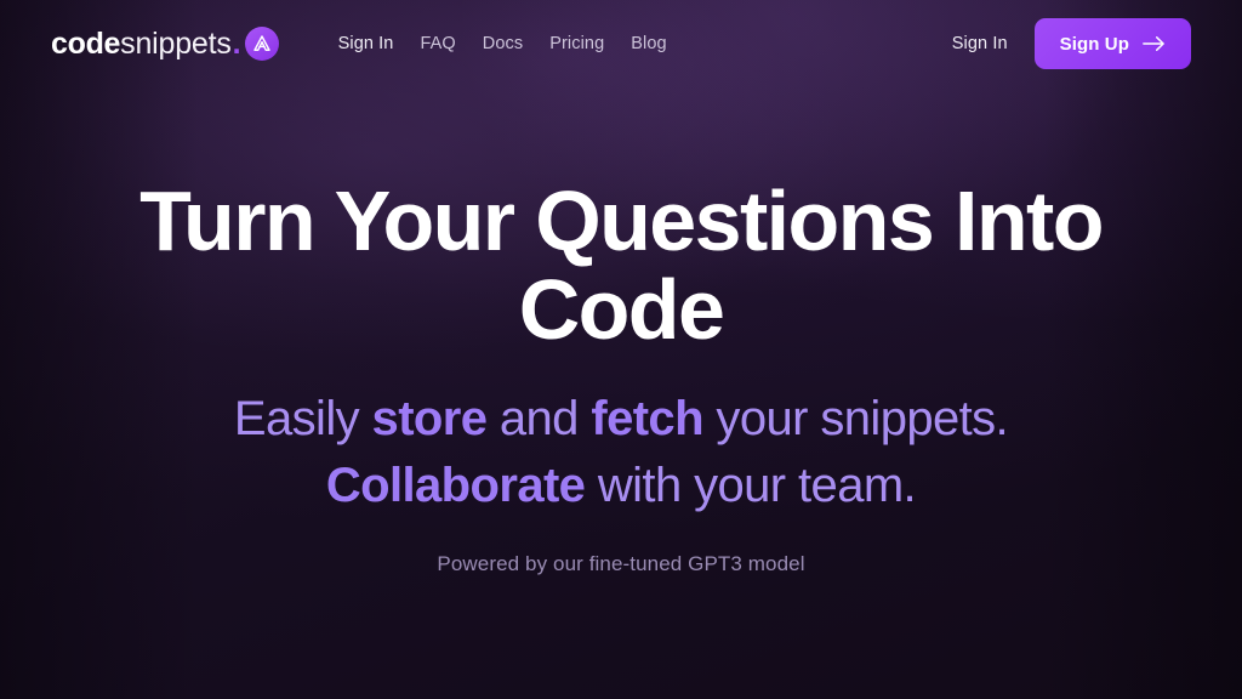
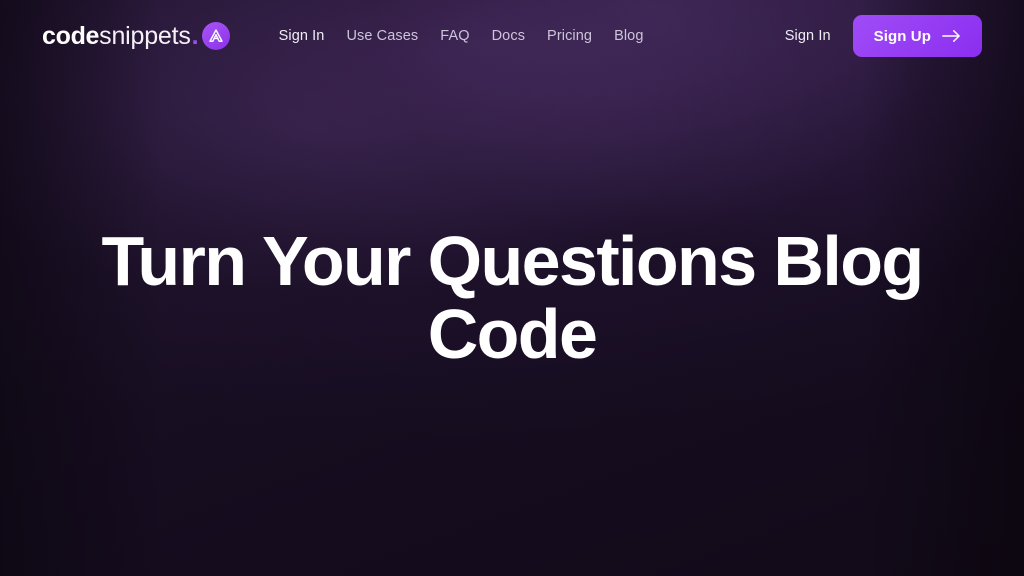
  code
  snippets
  .
  Sign In
+ Use Cases
  FAQ
  Docs
  Pricing
  Blog
  Sign In
  Sign Up
- Turn Your Questions Into Code
+ Turn Your Questions Blog Code
- Easily store and fetch your snippets.
- Collaborate with your team.
- Powered by our fine-tuned GPT3 model
